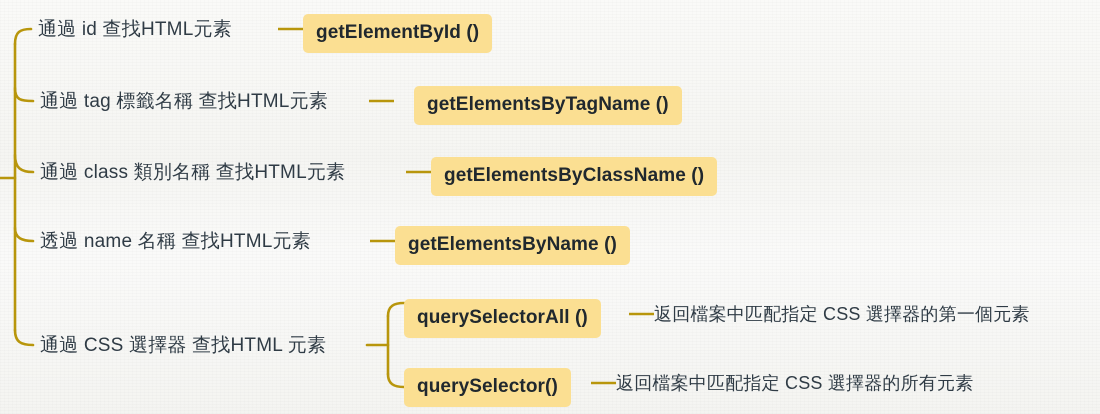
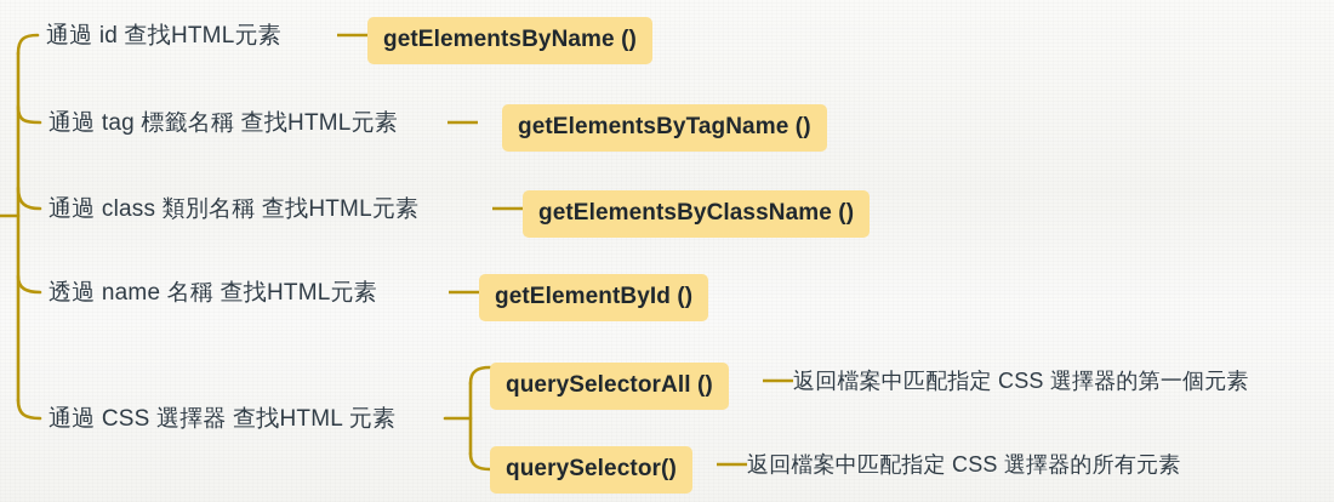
  通過 id 查找HTML元素
- getElementById ()
+ getElementsByName ()
  通過 tag 標籤名稱 查找HTML元素
  getElementsByTagName ()
  通過 class 類別名稱 查找HTML元素
  getElementsByClassName ()
  透過 name 名稱 查找HTML元素
- getElementsByName ()
+ getElementById ()
  通過 CSS 選擇器 查找HTML 元素
  querySelectorAll ()
  返回檔案中匹配指定 CSS 選擇器的第一個元素
  querySelector()
  返回檔案中匹配指定 CSS 選擇器的所有元素
